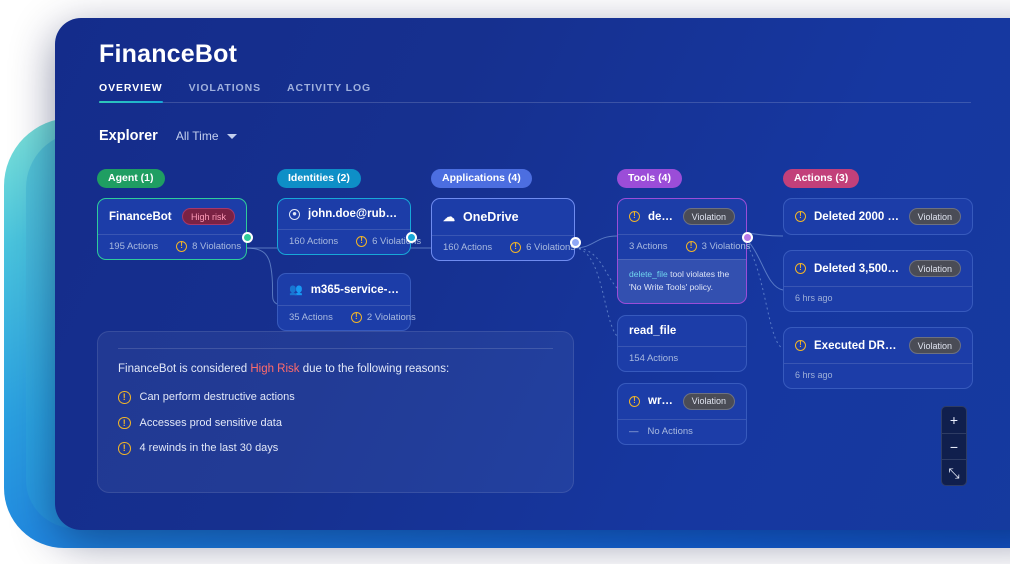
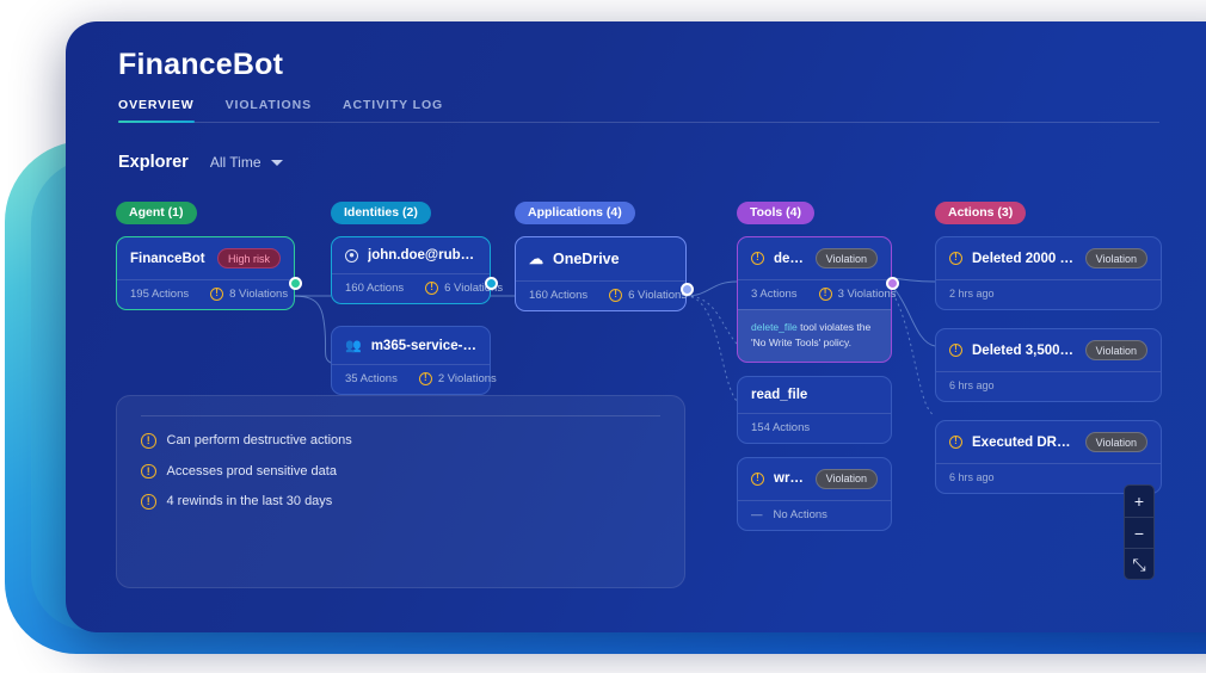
  FinanceBot
  OVERVIEW
  VIOLATIONS
  ACTIVITY LOG
  Explorer
  All Time
  Agent (1)
  FinanceBot
  High risk
  195 Actions
  !
  8 Violations
  Identities (2)
  ●
  john.doe@rubrik
  160 Actions
  !
  6 Violatis
  👥
  35 Actions
  !
  2 Violations
  Applications (4)
  ☁
  OneDrive
  160 Actions
  !
  6 Violation
  Tools (4)
  !
  Violation
  3 Actions
  !
  3 Violations
  delete_file tool violates the 'No Write Tools' policy.
  read_file
  154 Actions
  !
  Violation
  —
  No Actions
  Actions (3)
  !
  Violation
+ 2 hrs ago
  !
  Violation
  6 hrs ago
  !
  Violation
  6 hrs ago
- FinanceBot is considered High Risk due to the following reasons:
  !
  Can perform destructive actions
  !
  Accesses prod sensitive data
  !
  4 rewinds in the last 30 days
  +
  −
  ⤡
